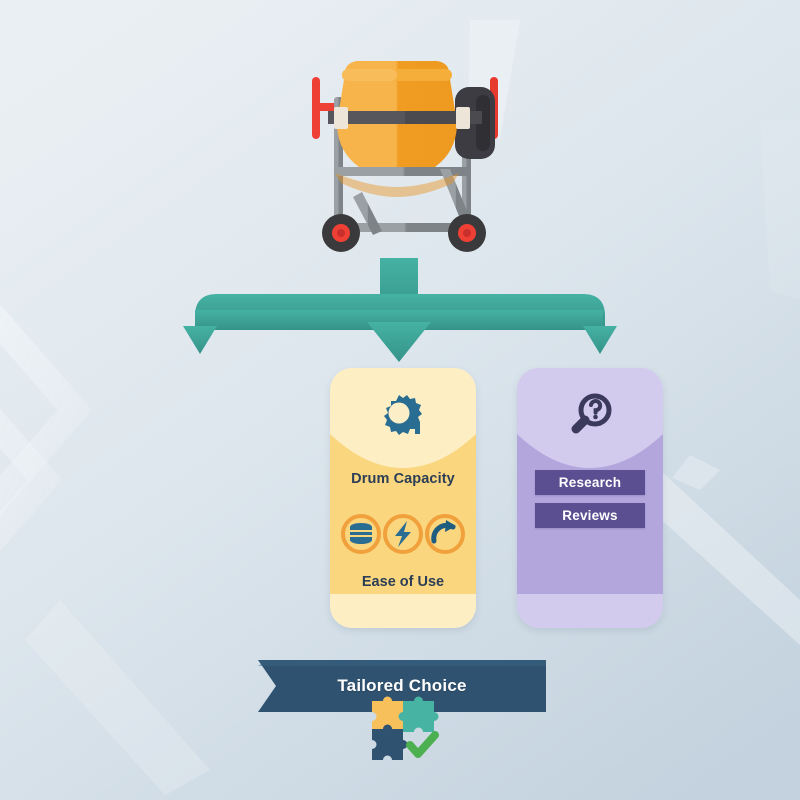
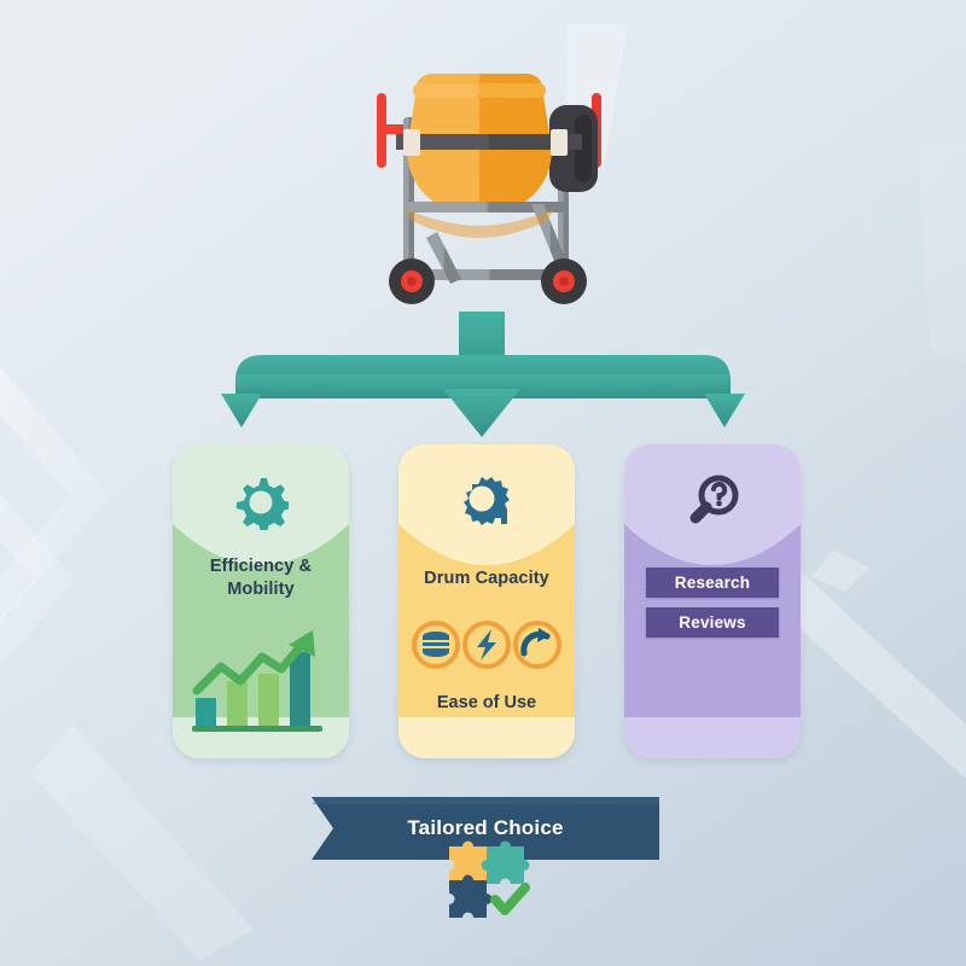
+ Efficiency &
+ Mobility
  Drum Capacity
  Ease of Use
  Research
  Reviews
  Tailored Choice
